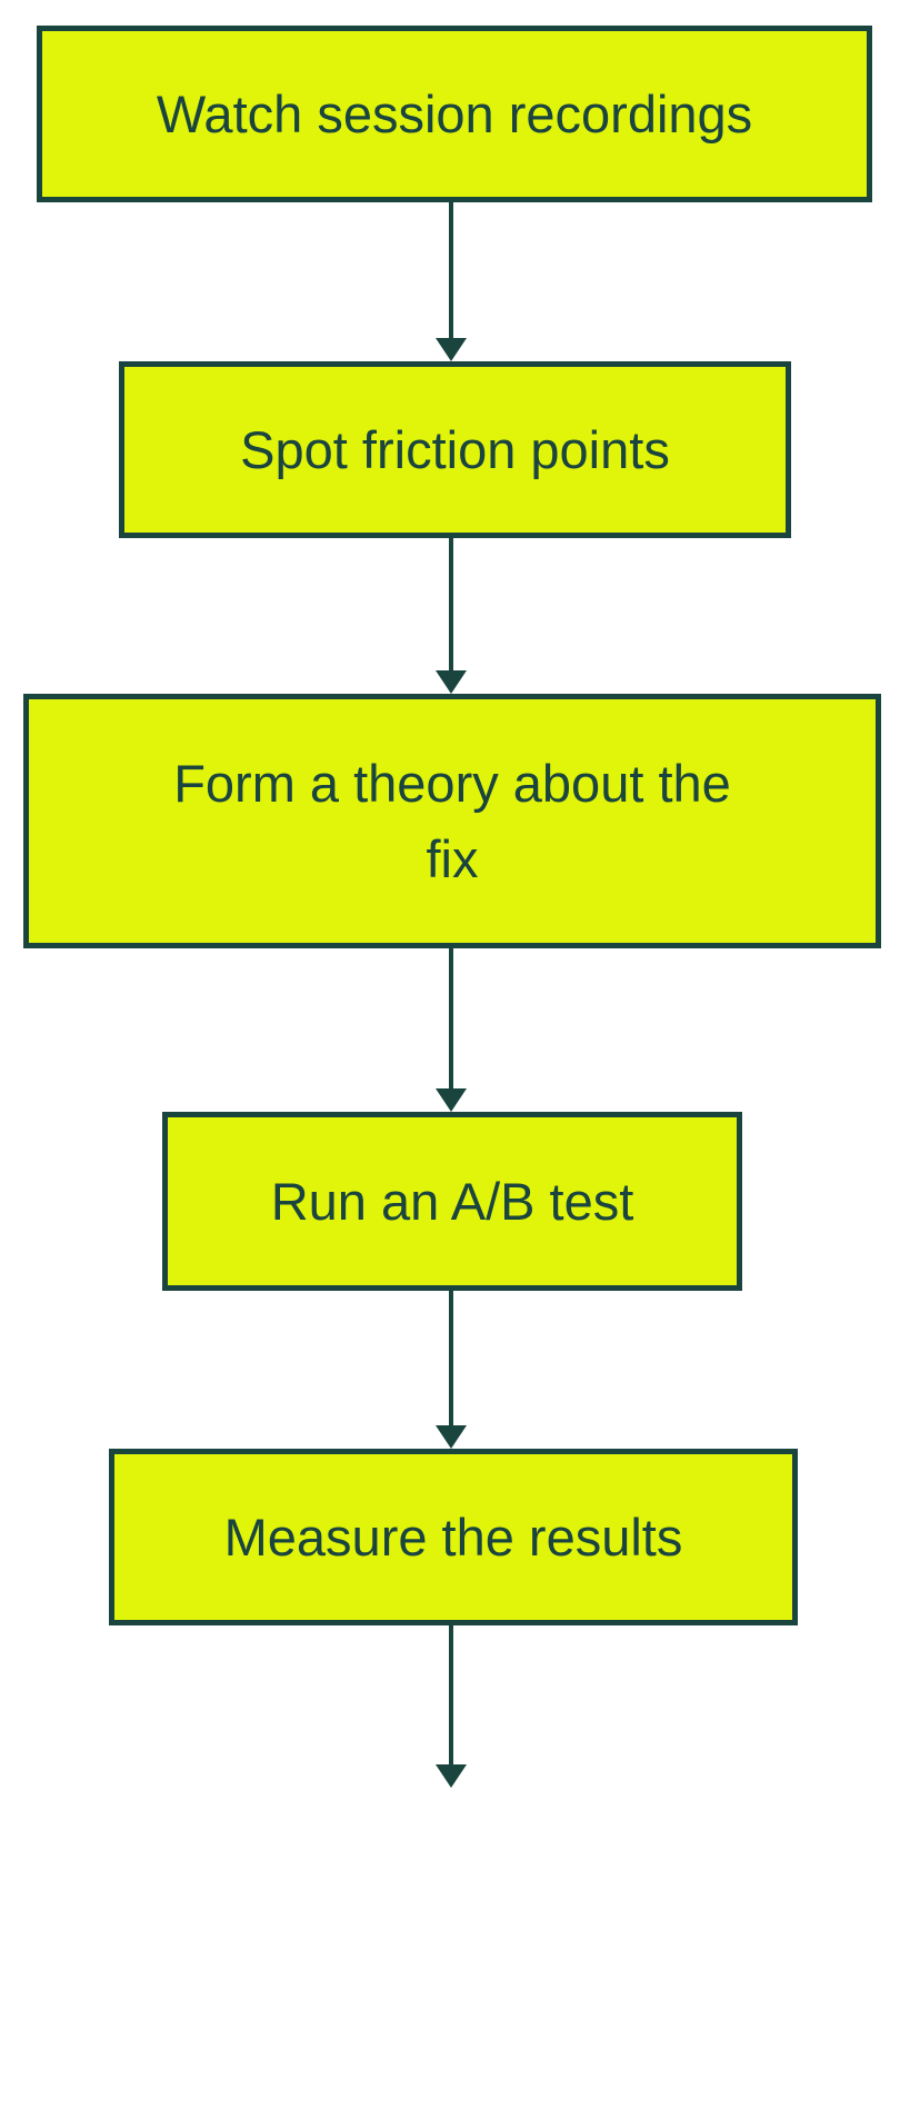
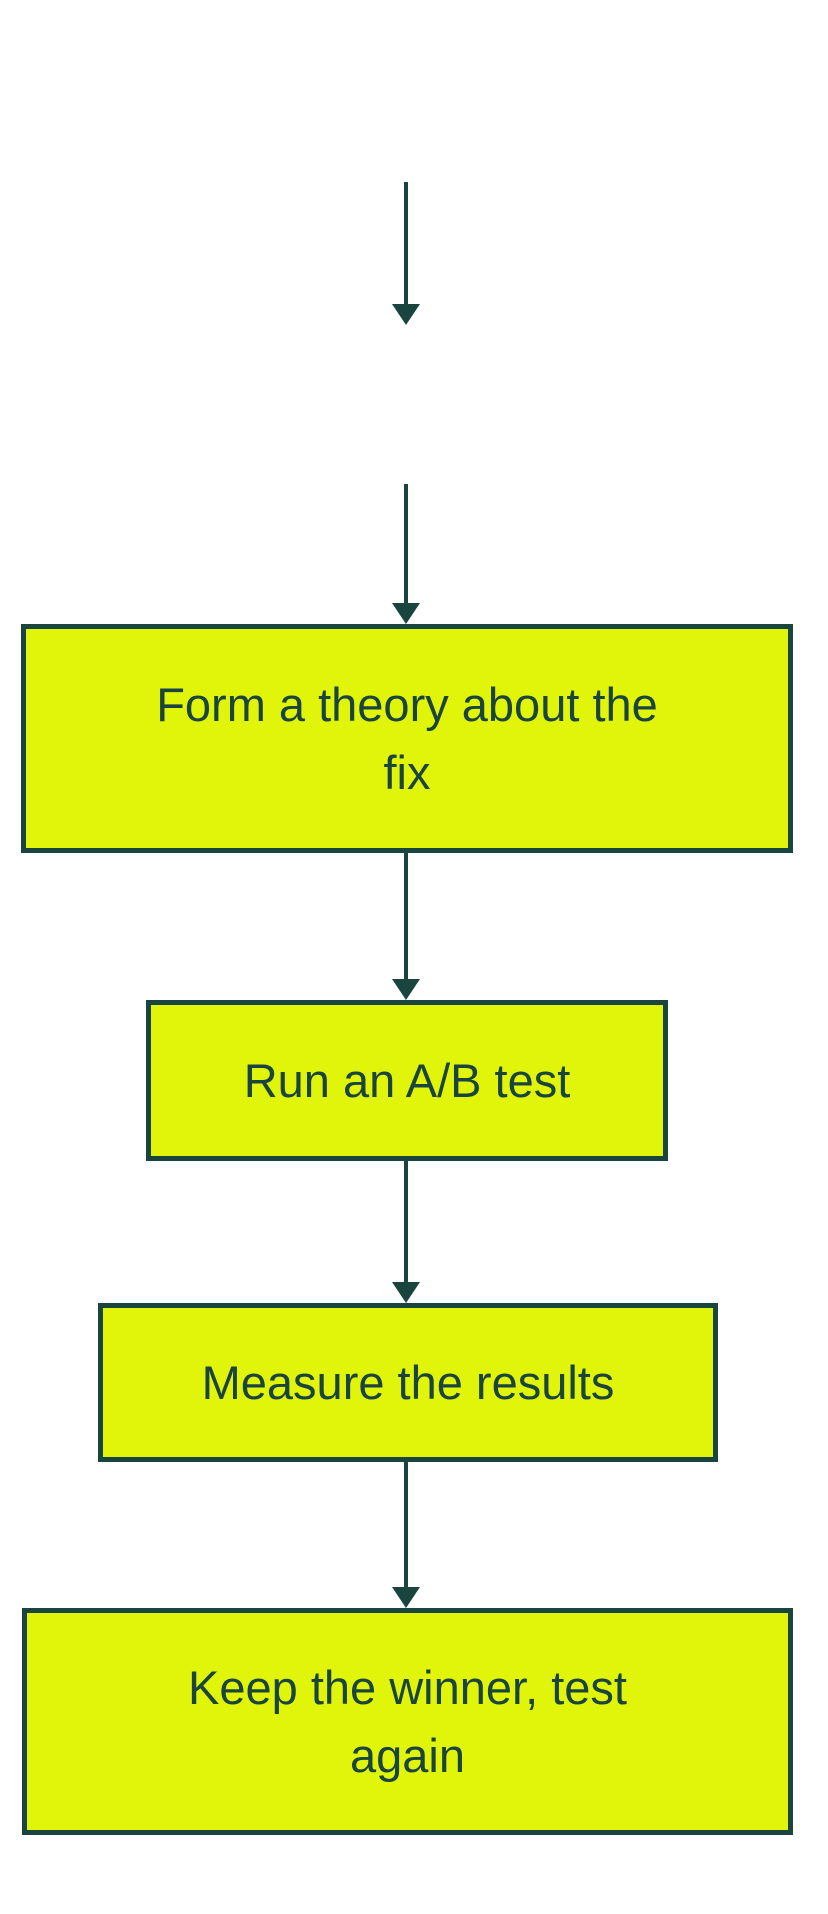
- Watch session recordings
- Spot friction points
  Form a theory about the
  fix
  Run an A/B test
  Measure the results
+ Keep the winner, test
+ again
